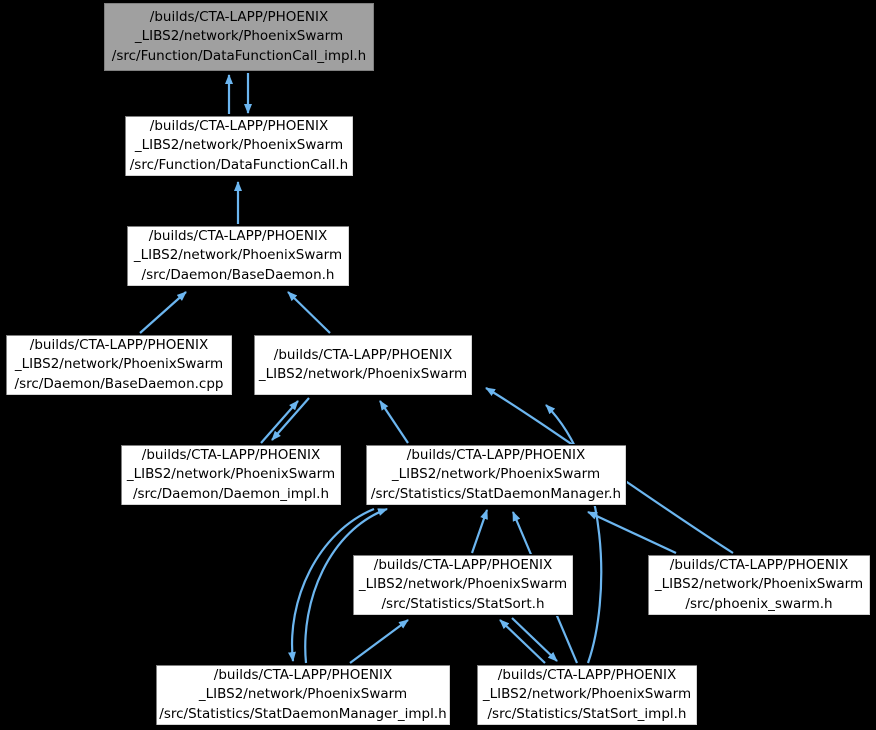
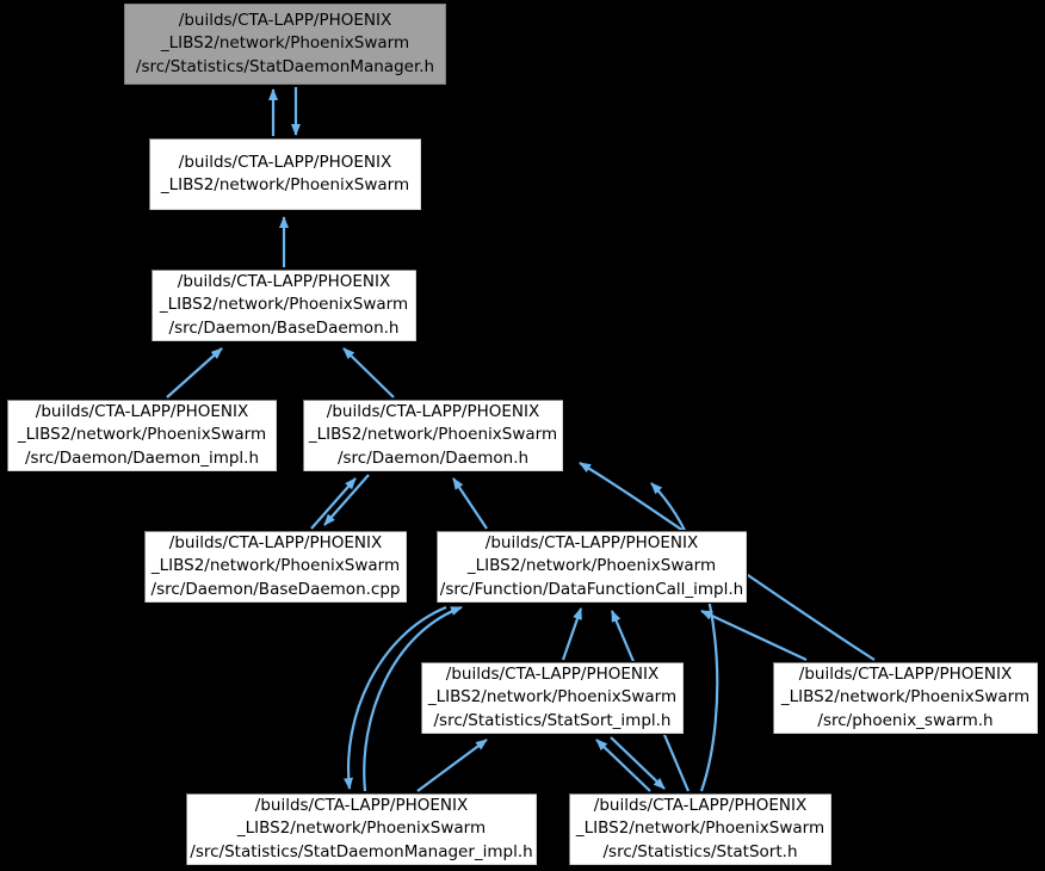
  /builds/CTA-LAPP/PHOENIX
  _LIBS2/network/PhoenixSwarm
- /src/Function/DataFunctionCall_impl.h
+ /src/Statistics/StatDaemonManager.h
  /builds/CTA-LAPP/PHOENIX
  _LIBS2/network/PhoenixSwarm
- /src/Function/DataFunctionCall.h
  /builds/CTA-LAPP/PHOENIX
  _LIBS2/network/PhoenixSwarm
  /src/Daemon/BaseDaemon.h
  /builds/CTA-LAPP/PHOENIX
  _LIBS2/network/PhoenixSwarm
- /src/Daemon/BaseDaemon.cpp
+ /src/Daemon/Daemon_impl.h
  /builds/CTA-LAPP/PHOENIX
  _LIBS2/network/PhoenixSwarm
+ /src/Daemon/Daemon.h
  /builds/CTA-LAPP/PHOENIX
  _LIBS2/network/PhoenixSwarm
- /src/Daemon/Daemon_impl.h
+ /src/Daemon/BaseDaemon.cpp
  /builds/CTA-LAPP/PHOENIX
  _LIBS2/network/PhoenixSwarm
- /src/Statistics/StatDaemonManager.h
+ /src/Function/DataFunctionCall_impl.h
  /builds/CTA-LAPP/PHOENIX
  _LIBS2/network/PhoenixSwarm
- /src/Statistics/StatSort.h
+ /src/Statistics/StatSort_impl.h
  /builds/CTA-LAPP/PHOENIX
  _LIBS2/network/PhoenixSwarm
  /src/phoenix_swarm.h
  /builds/CTA-LAPP/PHOENIX
  _LIBS2/network/PhoenixSwarm
  /src/Statistics/StatDaemonManager_impl.h
  /builds/CTA-LAPP/PHOENIX
  _LIBS2/network/PhoenixSwarm
- /src/Statistics/StatSort_impl.h
+ /src/Statistics/StatSort.h
